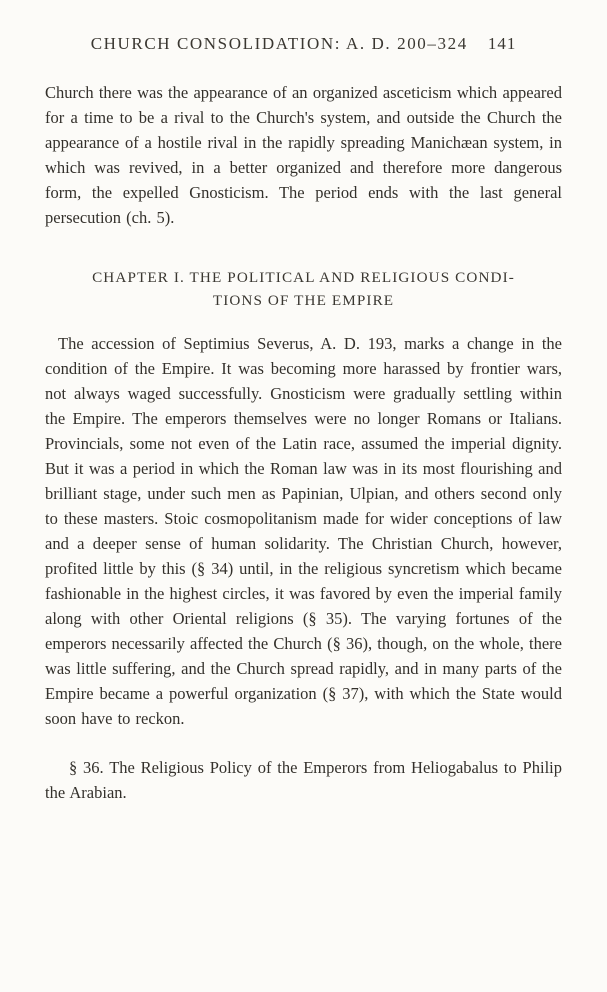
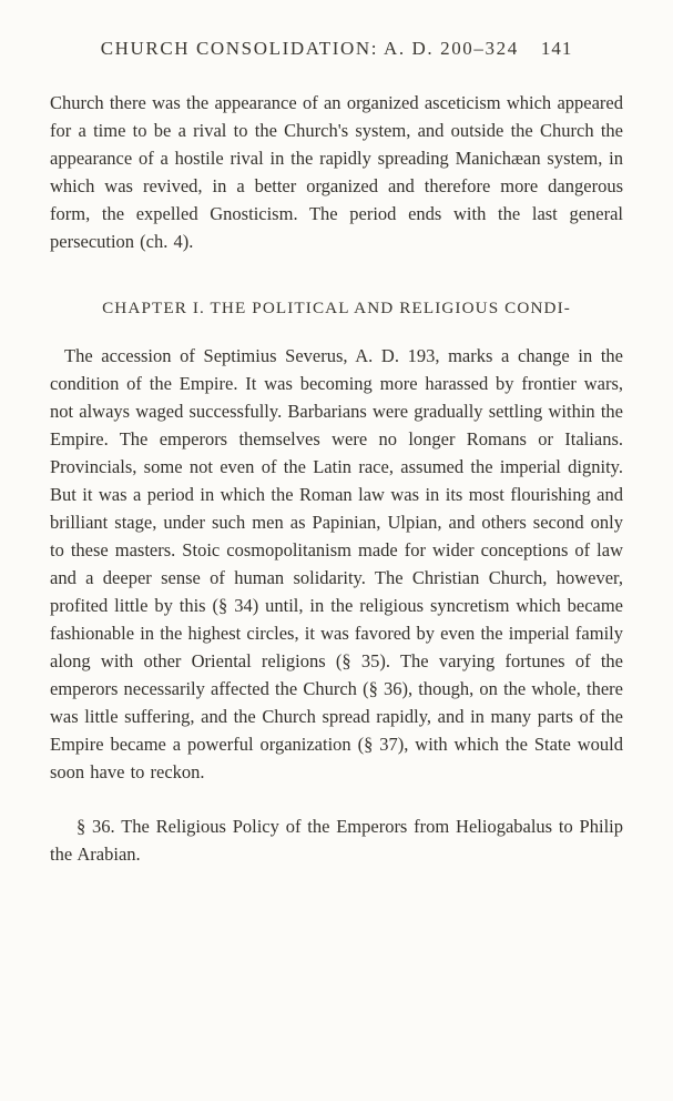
  CHURCH CONSOLIDATION: A. D. 200–324 141
- Church there was the appearance of an organized asceticism which appeared for a time to be a rival to the Church's system, and outside the Church the appearance of a hostile rival in the rapidly spreading Manichæan system, in which was revived, in a better organized and therefore more dangerous form, the expelled Gnosticism. The period ends with the last general persecution (ch. 5).
+ Church there was the appearance of an organized asceticism which appeared for a time to be a rival to the Church's system, and outside the Church the appearance of a hostile rival in the rapidly spreading Manichæan system, in which was revived, in a better organized and therefore more dangerous form, the expelled Gnosticism. The period ends with the last general persecution (ch. 4).
  CHAPTER I. THE POLITICAL AND RELIGIOUS CONDI-
- TIONS OF THE EMPIRE
- The accession of Septimius Severus, A. D. 193, marks a change in the condition of the Empire. It was becoming more harassed by frontier wars, not always waged successfully. Gnosticism were gradually settling within the Empire. The emperors themselves were no longer Romans or Italians. Provincials, some not even of the Latin race, assumed the imperial dignity. But it was a period in which the Roman law was in its most flourishing and brilliant stage, under such men as Papinian, Ulpian, and others second only to these masters. Stoic cosmopolitanism made for wider conceptions of law and a deeper sense of human solidarity. The Christian Church, however, profited little by this (§ 34) until, in the religious syncretism which became fashionable in the highest circles, it was favored by even the imperial family along with other Oriental religions (§ 35). The varying fortunes of the emperors necessarily affected the Church (§ 36), though, on the whole, there was little suffering, and the Church spread rapidly, and in many parts of the Empire became a powerful organization (§ 37), with which the State would soon have to reckon.
+ The accession of Septimius Severus, A. D. 193, marks a change in the condition of the Empire. It was becoming more harassed by frontier wars, not always waged successfully. Barbarians were gradually settling within the Empire. The emperors themselves were no longer Romans or Italians. Provincials, some not even of the Latin race, assumed the imperial dignity. But it was a period in which the Roman law was in its most flourishing and brilliant stage, under such men as Papinian, Ulpian, and others second only to these masters. Stoic cosmopolitanism made for wider conceptions of law and a deeper sense of human solidarity. The Christian Church, however, profited little by this (§ 34) until, in the religious syncretism which became fashionable in the highest circles, it was favored by even the imperial family along with other Oriental religions (§ 35). The varying fortunes of the emperors necessarily affected the Church (§ 36), though, on the whole, there was little suffering, and the Church spread rapidly, and in many parts of the Empire became a powerful organization (§ 37), with which the State would soon have to reckon.
  § 36. The Religious Policy of the Emperors from Heliogabalus to Philip the Arabian.
